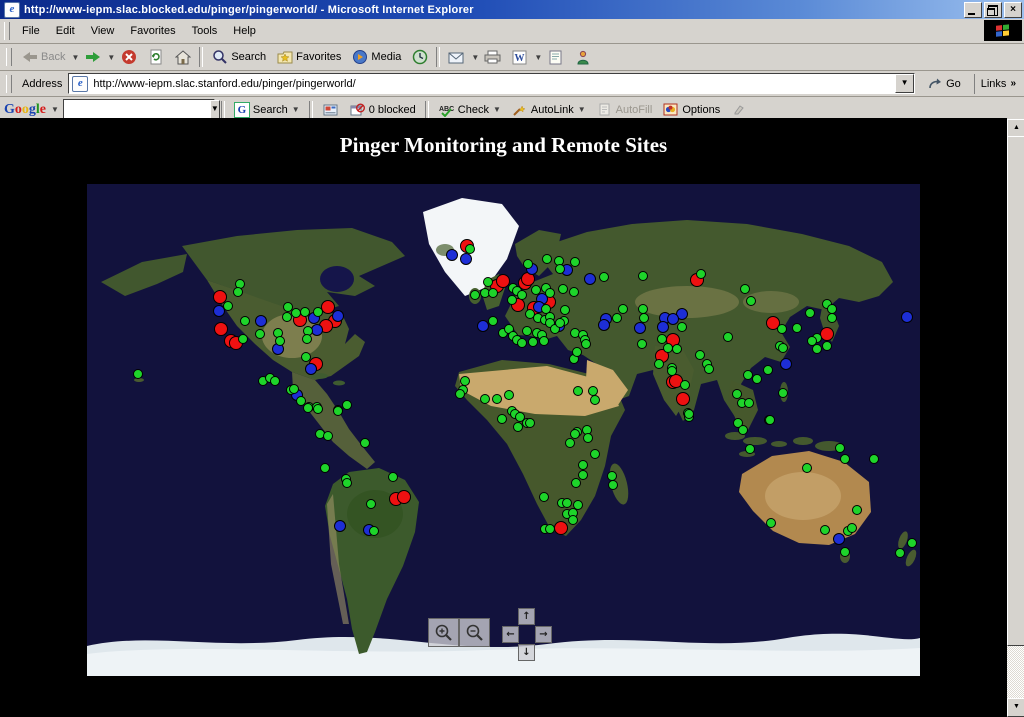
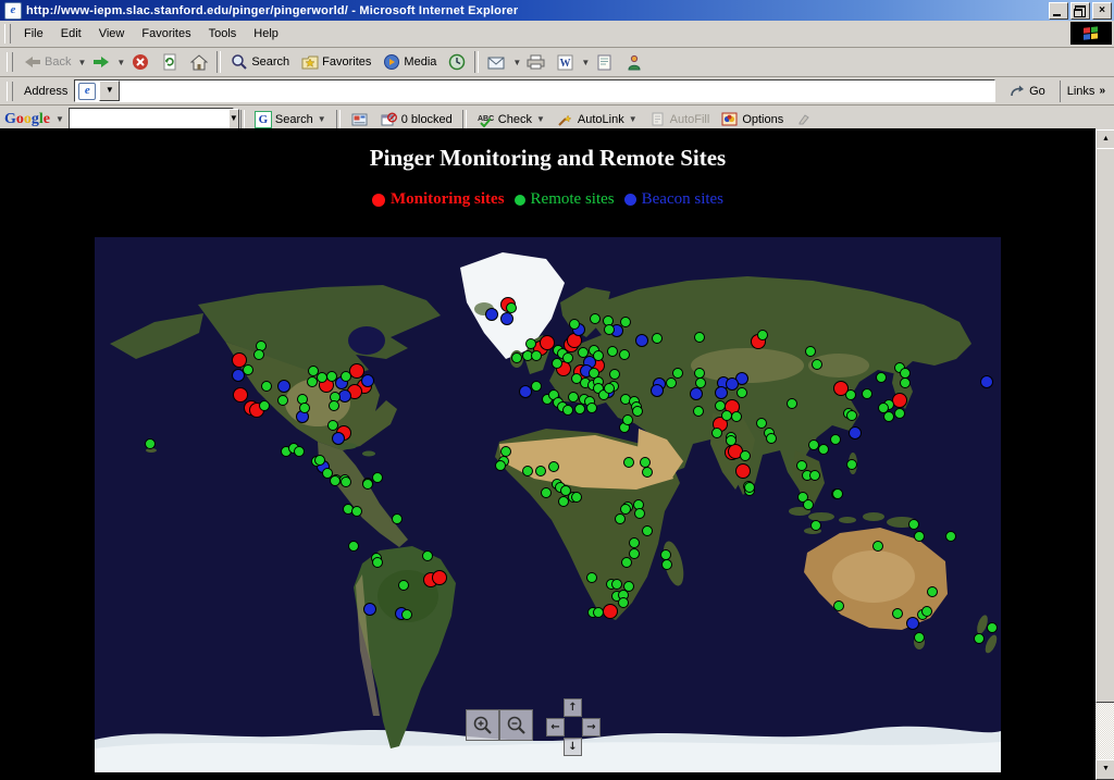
  e
- http://www-iepm.slac.blocked.edu/pinger/pingerworld/ - Microsoft Internet Explorer
+ http://www-iepm.slac.stanford.edu/pinger/pingerworld/ - Microsoft Internet Explorer
  ×
  File
  Edit
  View
  Favorites
  Tools
  Help
  Back
  ▼
  ▼
  Search
  Favorites
  Media
  ▼
  W
  ▼
  Address
  e
- http://www-iepm.slac.stanford.edu/pinger/pingerworld/
  ▼
  Go
  Links
  »
  Google
  ▼
  ▼
  G
  Search
  ▼
  0 blocked
  Check
  ▼
  AutoLink
  ▼
  AutoFill
  Options
  Pinger Monitoring and Remote Sites
+ Monitoring sites
+ Remote sites
+ Beacon sites
  ↑
  ←
  →
  ↓
